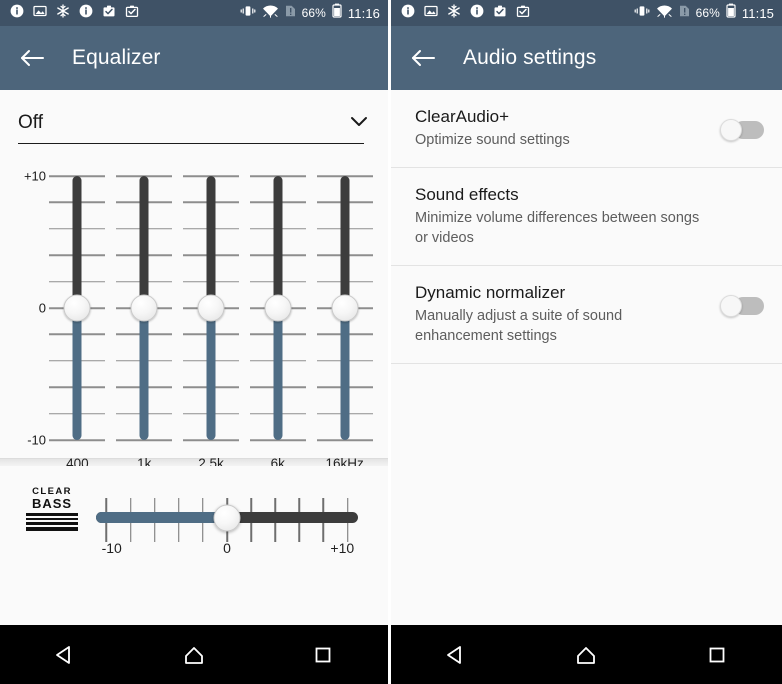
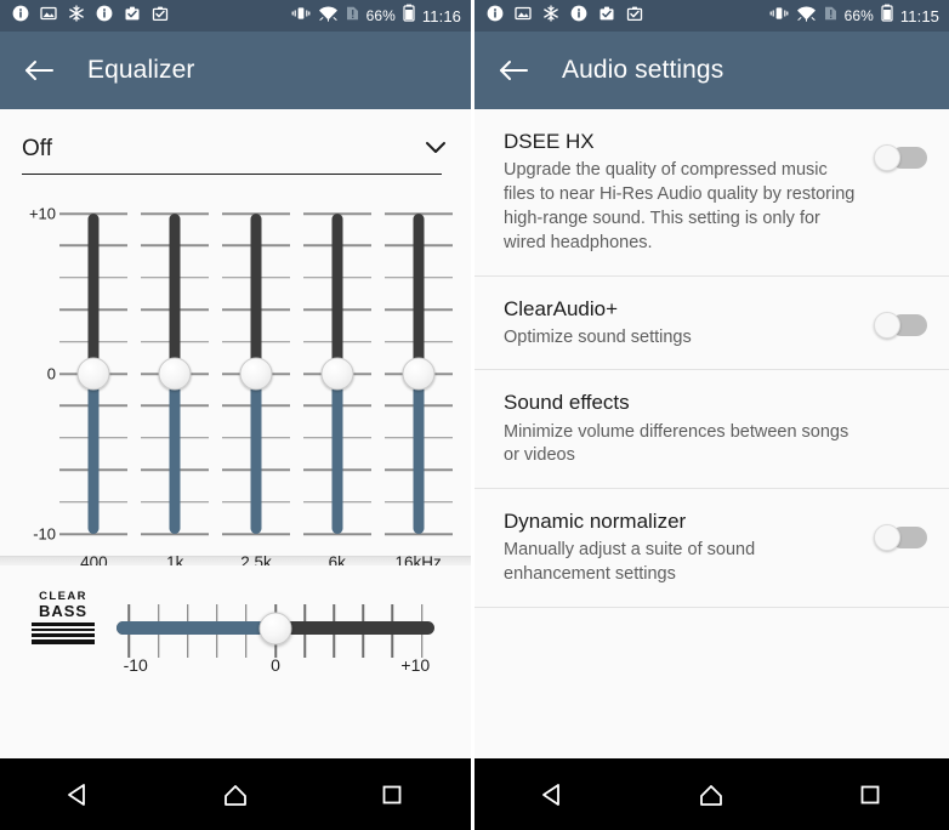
  66%
  11:16
  Equalizer
  Off
  +10
  0
  -10
  400
  1k
  2.5k
  6k
  16kHz
  CLEAR
  BASS
  -10
  0
  +10
  66%
  11:15
  Audio settings
+ DSEE HX
+ Upgrade the quality of compressed music files to near Hi-Res Audio quality by restoring high-range sound. This setting is only for wired headphones.
  ClearAudio+
  Optimize sound settings
  Sound effects
  Minimize volume differences between songs or videos
  Dynamic normalizer
  Manually adjust a suite of sound enhancement settings
